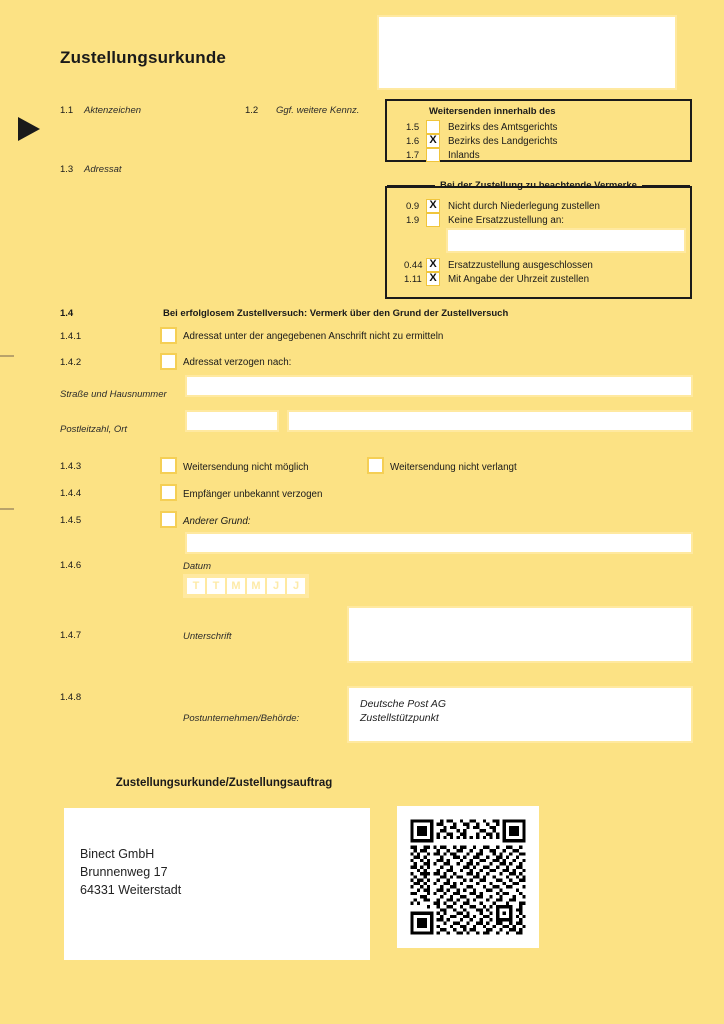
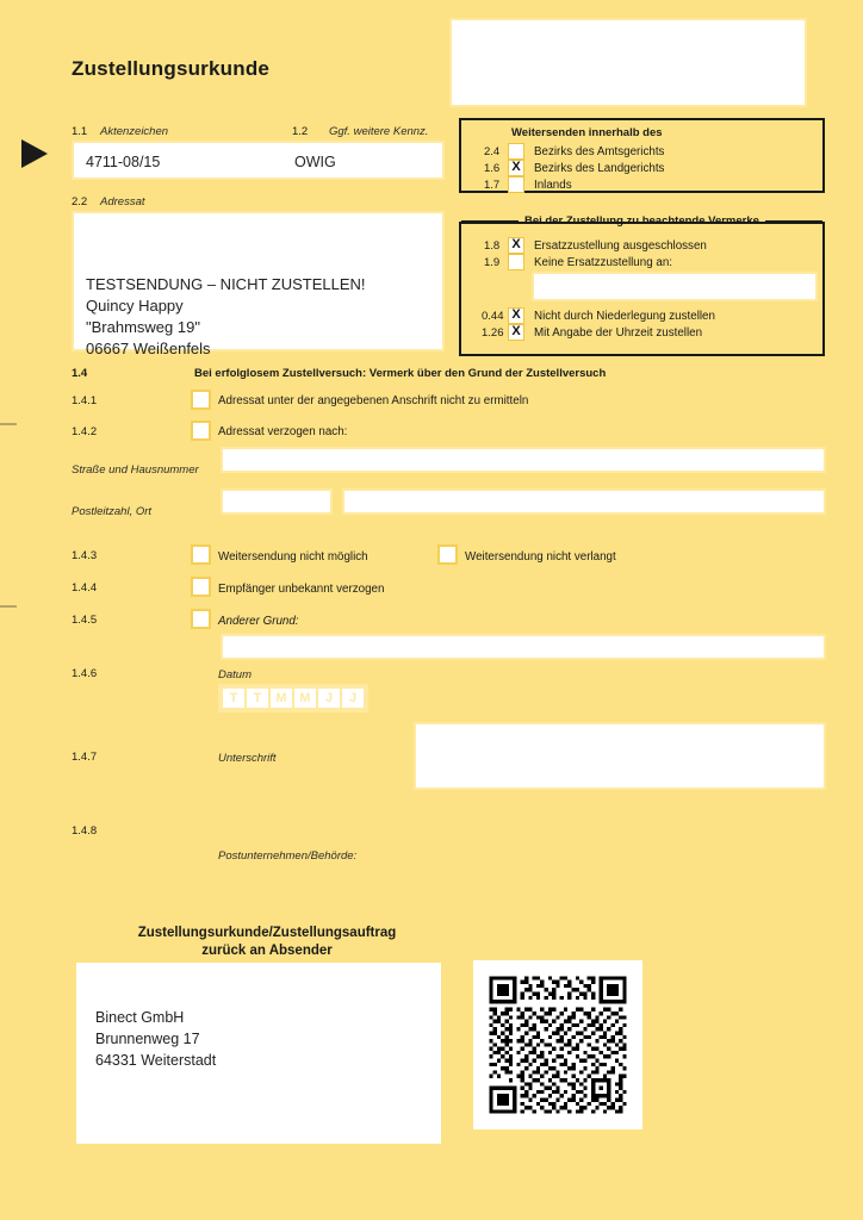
  Zustellungsurkunde
  1.1
  Aktenzeichen
  1.2
  Ggf. weitere Kennz.
+ 4711-08/15
+ OWIG
- 1.3
+ 2.2
  Adressat
+ TESTSENDUNG – NICHT ZUSTELLEN!
+ Quincy Happy
+ "Brahmsweg 19"
+ 06667 Weißenfels
  Weitersenden innerhalb des
- 1.5
+ 2.4
  Bezirks des Amtsgerichts
  1.6
  X
  Bezirks des Landgerichts
  1.7
  Inlands
  Bei der Zustellung zu beachtende Vermerke
- 0.9
+ 1.8
  X
- Nicht durch Niederlegung zustellen
+ Ersatzzustellung ausgeschlossen
  1.9
  Keine Ersatzzustellung an:
  0.44
  X
- Ersatzzustellung ausgeschlossen
+ Nicht durch Niederlegung zustellen
- 1.11
+ 1.26
  X
  Mit Angabe der Uhrzeit zustellen
  1.4
  Bei erfolglosem Zustellversuch: Vermerk über den Grund der Zustellversuch
  1.4.1
  Adressat unter der angegebenen Anschrift nicht zu ermitteln
  1.4.2
  Adressat verzogen nach:
  Straße und Hausnummer
  Postleitzahl, Ort
  1.4.3
  Weitersendung nicht möglich
  Weitersendung nicht verlangt
  1.4.4
  Empfänger unbekannt verzogen
  1.4.5
  Anderer Grund:
  1.4.6
  Datum
  T
  T
  M
  M
  J
  J
  1.4.7
  Unterschrift
  1.4.8
  Postunternehmen/Behörde:
- Deutsche Post AG
- Zustellstützpunkt
  Zustellungsurkunde/Zustellungsauftrag
+ zurück an Absender
  Binect GmbH
  Brunnenweg 17
  64331 Weiterstadt
